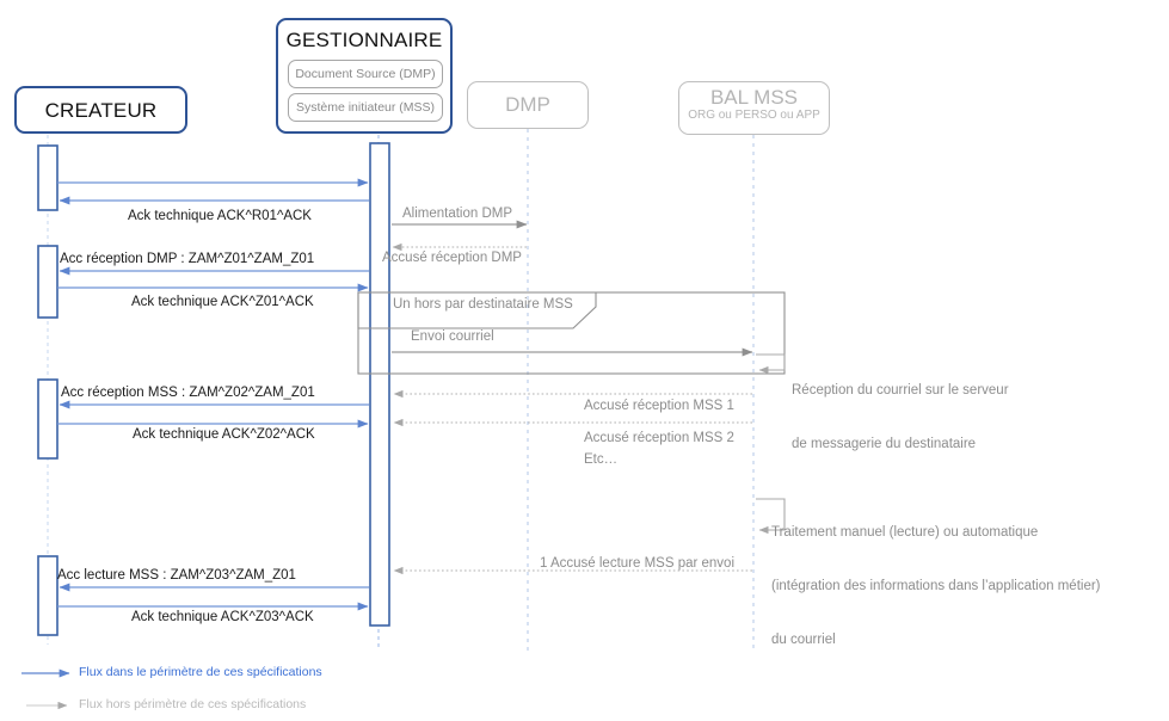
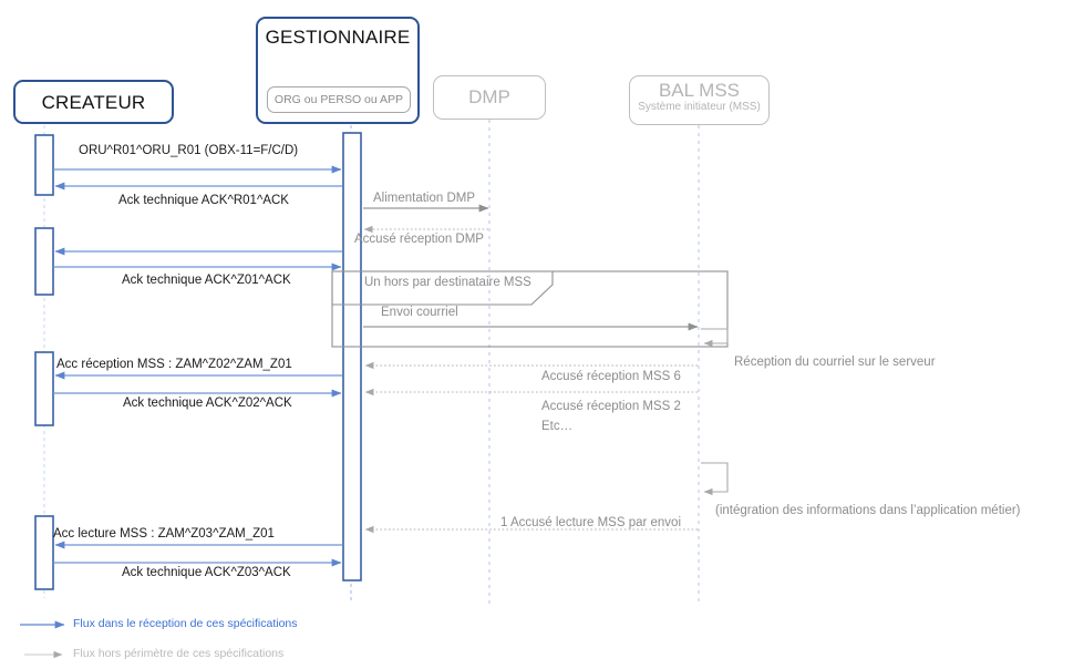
  CREATEUR
  GESTIONNAIRE
- Document Source (DMP)
- Système initiateur (MSS)
+ ORG ou PERSO ou APP
  DMP
  BAL MSS
- ORG ou PERSO ou APP
+ Système initiateur (MSS)
+ ORU^R01^ORU_R01 (OBX-11=F/C/D)
  Ack technique ACK^R01^ACK
  Alimentation DMP
  Accusé réception DMP
- Acc réception DMP : ZAM^Z01^ZAM_Z01
  Ack technique ACK^Z01^ACK
  Un hors par destinataire MSS
  Envoi courriel
- Accusé réception MSS 1
+ Accusé réception MSS 6
  Accusé réception MSS 2
  Etc…
  Acc réception MSS : ZAM^Z02^ZAM_Z01
  Ack technique ACK^Z02^ACK
  1 Accusé lecture MSS par envoi
  Acc lecture MSS : ZAM^Z03^ZAM_Z01
  Ack technique ACK^Z03^ACK
  Réception du courriel sur le serveur
- de messagerie du destinataire
- Traitement manuel (lecture) ou automatique
  (intégration des informations dans l’application métier)
- du courriel
- Flux dans le périmètre de ces spécifications
+ Flux dans le réception de ces spécifications
  Flux hors périmètre de ces spécifications
